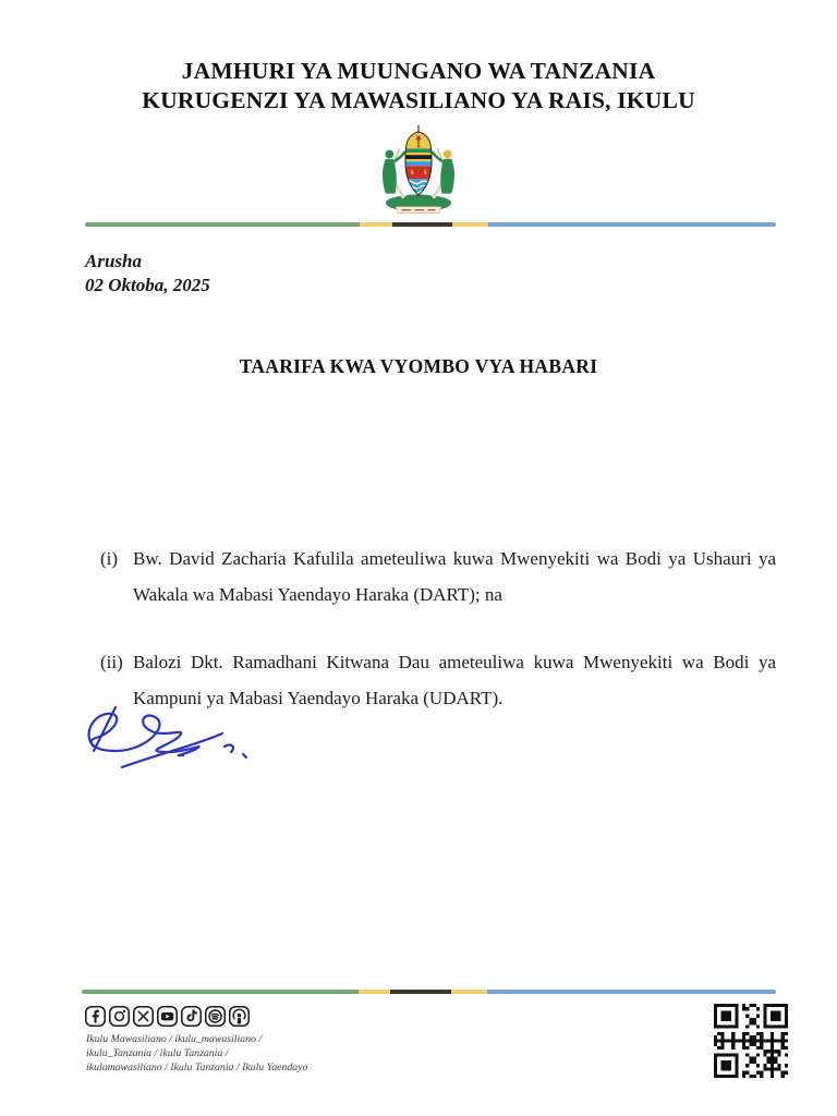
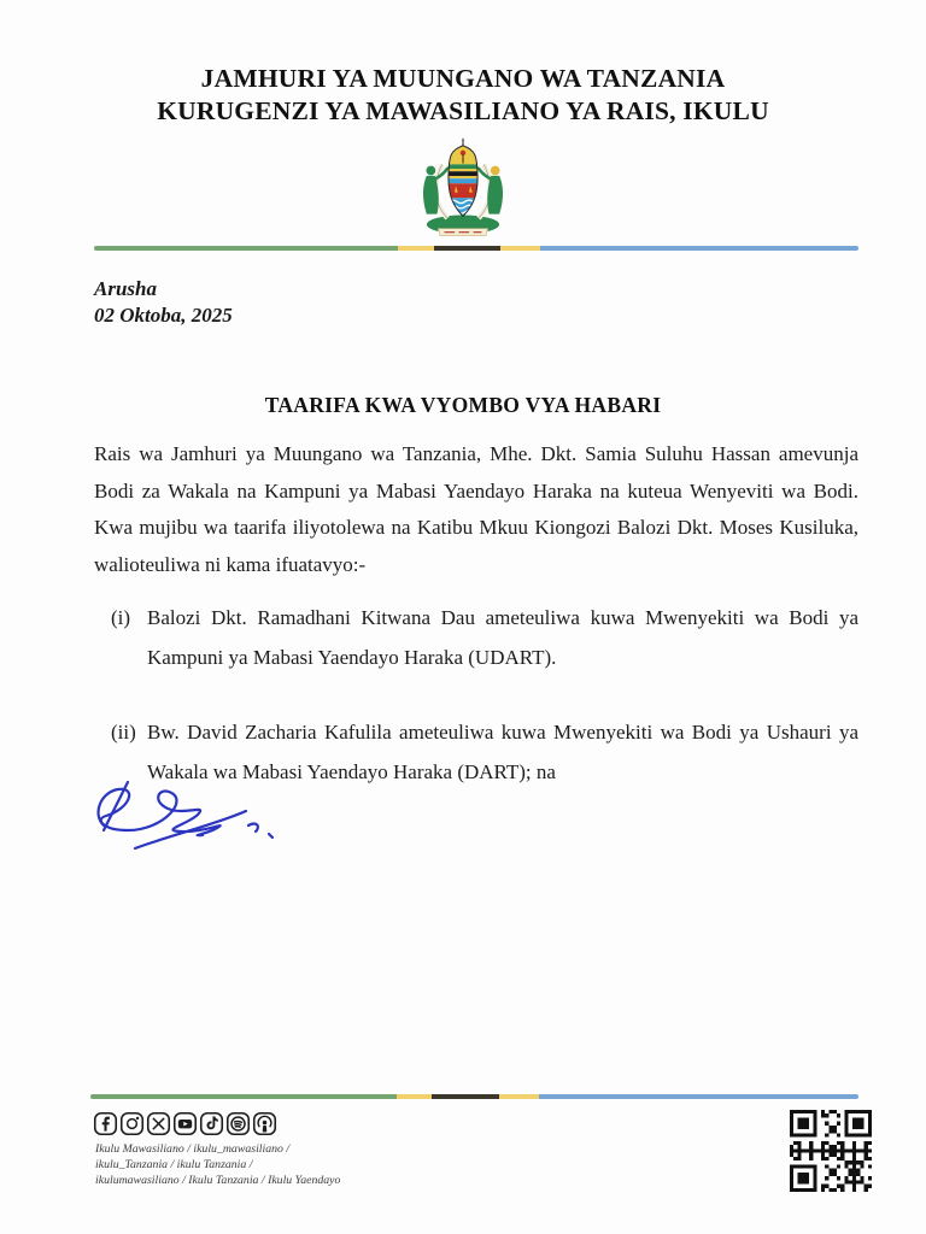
  JAMHURI YA MUUNGANO WA TANZANIA
  KURUGENZI YA MAWASILIANO YA RAIS, IKULU
  Arusha
  02 Oktoba, 2025
  TAARIFA KWA VYOMBO VYA HABARI
+ Rais wa Jamhuri ya Muungano wa Tanzania, Mhe. Dkt. Samia Suluhu Hassan amevunja Bodi za Wakala na Kampuni ya Mabasi Yaendayo Haraka na kuteua Wenyeviti wa Bodi. Kwa mujibu wa taarifa iliyotolewa na Katibu Mkuu Kiongozi Balozi Dkt. Moses Kusiluka, walioteuliwa ni kama ifuatavyo:-
  (i)
- Bw. David Zacharia Kafulila ameteuliwa kuwa Mwenyekiti wa Bodi ya Ushauri ya Wakala wa Mabasi Yaendayo Haraka (DART); na
+ Balozi Dkt. Ramadhani Kitwana Dau ameteuliwa kuwa Mwenyekiti wa Bodi ya Kampuni ya Mabasi Yaendayo Haraka (UDART).
  (ii)
- Balozi Dkt. Ramadhani Kitwana Dau ameteuliwa kuwa Mwenyekiti wa Bodi ya Kampuni ya Mabasi Yaendayo Haraka (UDART).
+ Bw. David Zacharia Kafulila ameteuliwa kuwa Mwenyekiti wa Bodi ya Ushauri ya Wakala wa Mabasi Yaendayo Haraka (DART); na
  Ikulu Mawasiliano / ikulu_mawasiliano /
  ikulu_Tanzania / ikulu Tanzania /
  ikulumawasiliano / Ikulu Tanzania / Ikulu Yaendayo
